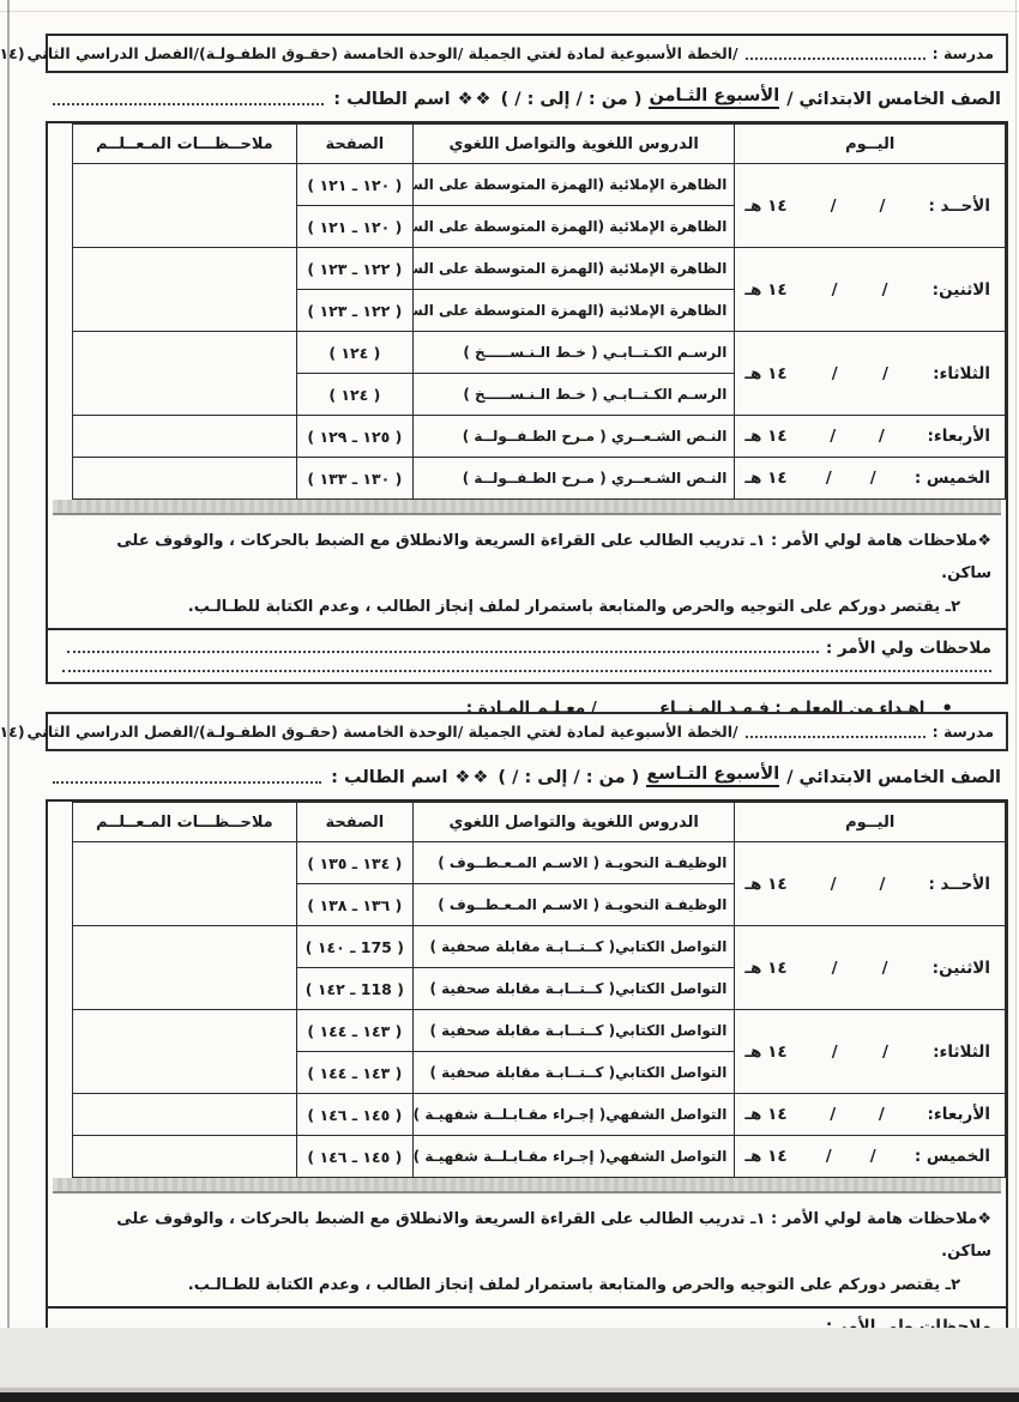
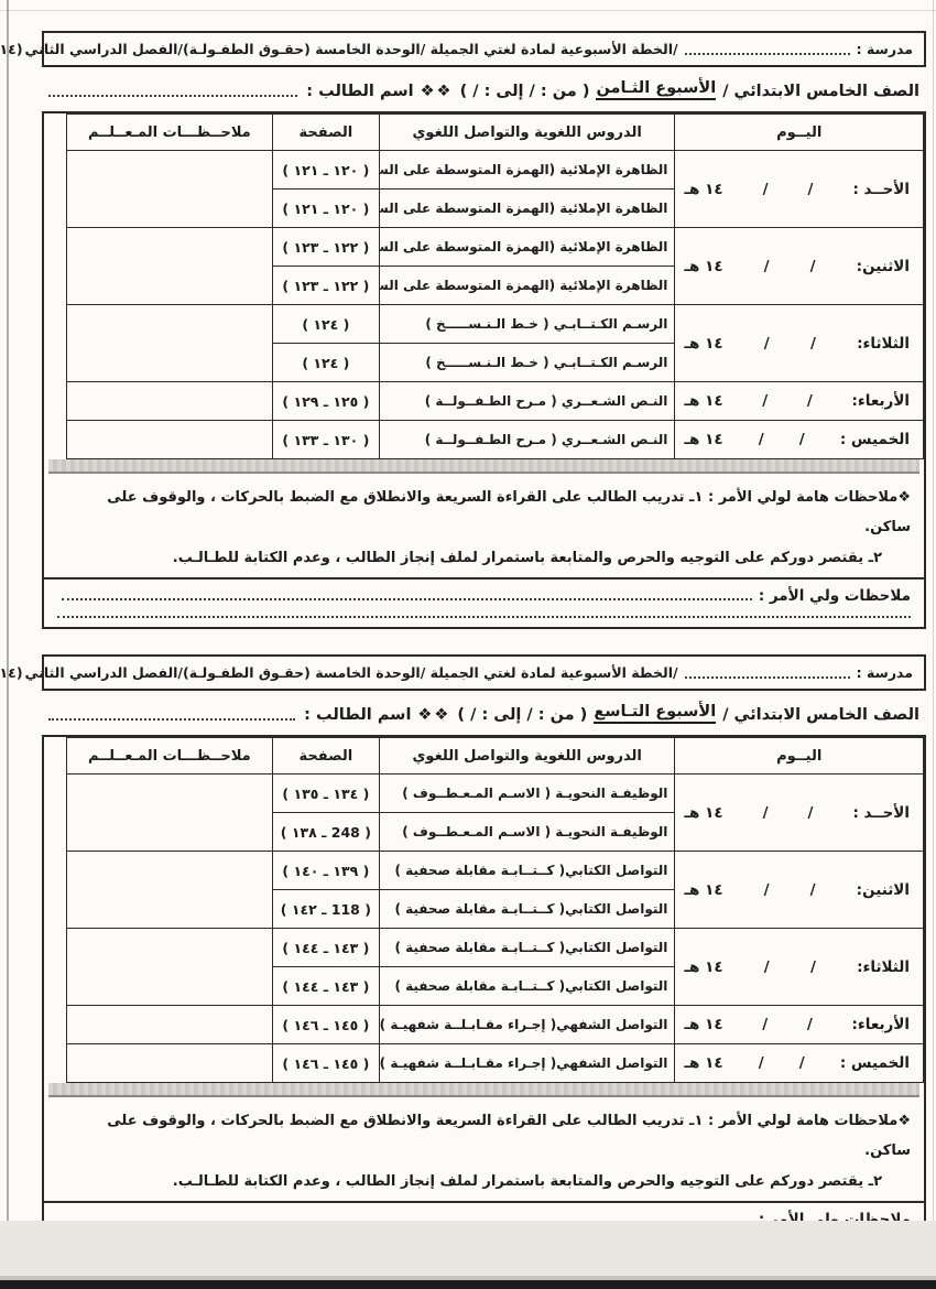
  مدرسة :
  /الخطة الأسبوعية لمادة لغتي الجميلة /الوحدة الخامسة (حقـوق الطفـولـة)/الفصل الدراسي الثاني
  الصف الخامس الابتدائي /
  الأسبوع الثـامن
  ( من : / إلى : / )
  ❖❖
  اسم الطالب :
  اليــوم	الدروس اللغوية والتواصل اللغوي	الصفحة	ملاحــظـــات المـعــلــم
  الأحــد ://١٤ هـ	الظاهرة الإملائية (الهمزة المتوسطة على الس	( ١٢٠ ـ ١٢١ )
  الظاهرة الإملائية (الهمزة المتوسطة على الس	( ١٢٠ ـ ١٢١ )
  الاثنين://١٤ هـ	الظاهرة الإملائية (الهمزة المتوسطة على الس	( ١٢٢ ـ ١٢٣ )
  الظاهرة الإملائية (الهمزة المتوسطة على الس	( ١٢٢ ـ ١٢٣ )
  الثلاثاء://١٤ هـ	الرسـم الكـتــابـي ( خـط الـنـســـــخ )	( ١٢٤ )
  الرسـم الكـتــابـي ( خـط الـنـســـــخ )	( ١٢٤ )
  الأربعاء://١٤ هـ	النـص الشـعــري ( مـرح الطـفــولــة )	( ١٢٥ ـ ١٢٩ )
  الخميس ://١٤ هـ	النـص الشـعــري ( مـرح الطـفــولــة )	( ١٣٠ ـ ١٣٣ )
  ❖ملاحظات هامة لولي الأمر : ١ـ تدريب الطالب على القراءة السريعة والانطلاق مع الضبط بالحركات ، والوقوف على ساكن.
  ٢ـ يقتصر دوركم على التوجيه والحرص والمتابعة باستمرار لملف إنجاز الطالب ، وعدم الكتابة للطـالـب.
  ملاحظات ولي الأمر :
- •
- إهـداء من المعلـم : فـهـد المـنــاع
- / معـلـم المـادة :
  مدرسة :
  /الخطة الأسبوعية لمادة لغتي الجميلة /الوحدة الخامسة (حقـوق الطفـولـة)/الفصل الدراسي الثاني
  الصف الخامس الابتدائي /
  الأسبوع التـاسع
  ( من : / إلى : / )
  ❖❖
  اسم الطالب :
  اليــوم	الدروس اللغوية والتواصل اللغوي	الصفحة	ملاحــظـــات المـعــلــم
  الأحــد ://١٤ هـ	الوظيفـة النحويـة ( الاسـم المـعـطــوف )	( ١٣٤ ـ ١٣٥ )
- الوظيفـة النحويـة ( الاسـم المـعـطــوف )	( ١٣٦ ـ ١٣٨ )
+ الوظيفـة النحويـة ( الاسـم المـعـطــوف )	( 248 ـ ١٣٨ )
- الاثنين://١٤ هـ	التواصل الكتابي( كــتــابـة مقابلة صحفية )	( 175 ـ ١٤٠ )
+ الاثنين://١٤ هـ	التواصل الكتابي( كــتــابـة مقابلة صحفية )	( ١٣٩ ـ ١٤٠ )
  التواصل الكتابي( كــتــابـة مقابلة صحفية )	( 118 ـ ١٤٢ )
  الثلاثاء://١٤ هـ	التواصل الكتابي( كــتــابـة مقابلة صحفية )	( ١٤٣ ـ ١٤٤ )
  التواصل الكتابي( كــتــابـة مقابلة صحفية )	( ١٤٣ ـ ١٤٤ )
  الأربعاء://١٤ هـ	التواصل الشفهي( إجـراء مقـابـلــة شفهيـة )	( ١٤٥ ـ ١٤٦ )
  الخميس ://١٤ هـ	التواصل الشفهي( إجـراء مقـابـلــة شفهيـة )	( ١٤٥ ـ ١٤٦ )
  ❖ملاحظات هامة لولي الأمر : ١ـ تدريب الطالب على القراءة السريعة والانطلاق مع الضبط بالحركات ، والوقوف على ساكن.
  ٢ـ يقتصر دوركم على التوجيه والحرص والمتابعة باستمرار لملف إنجاز الطالب ، وعدم الكتابة للطـالـب.
  ملاحظات ولي الأمر :
